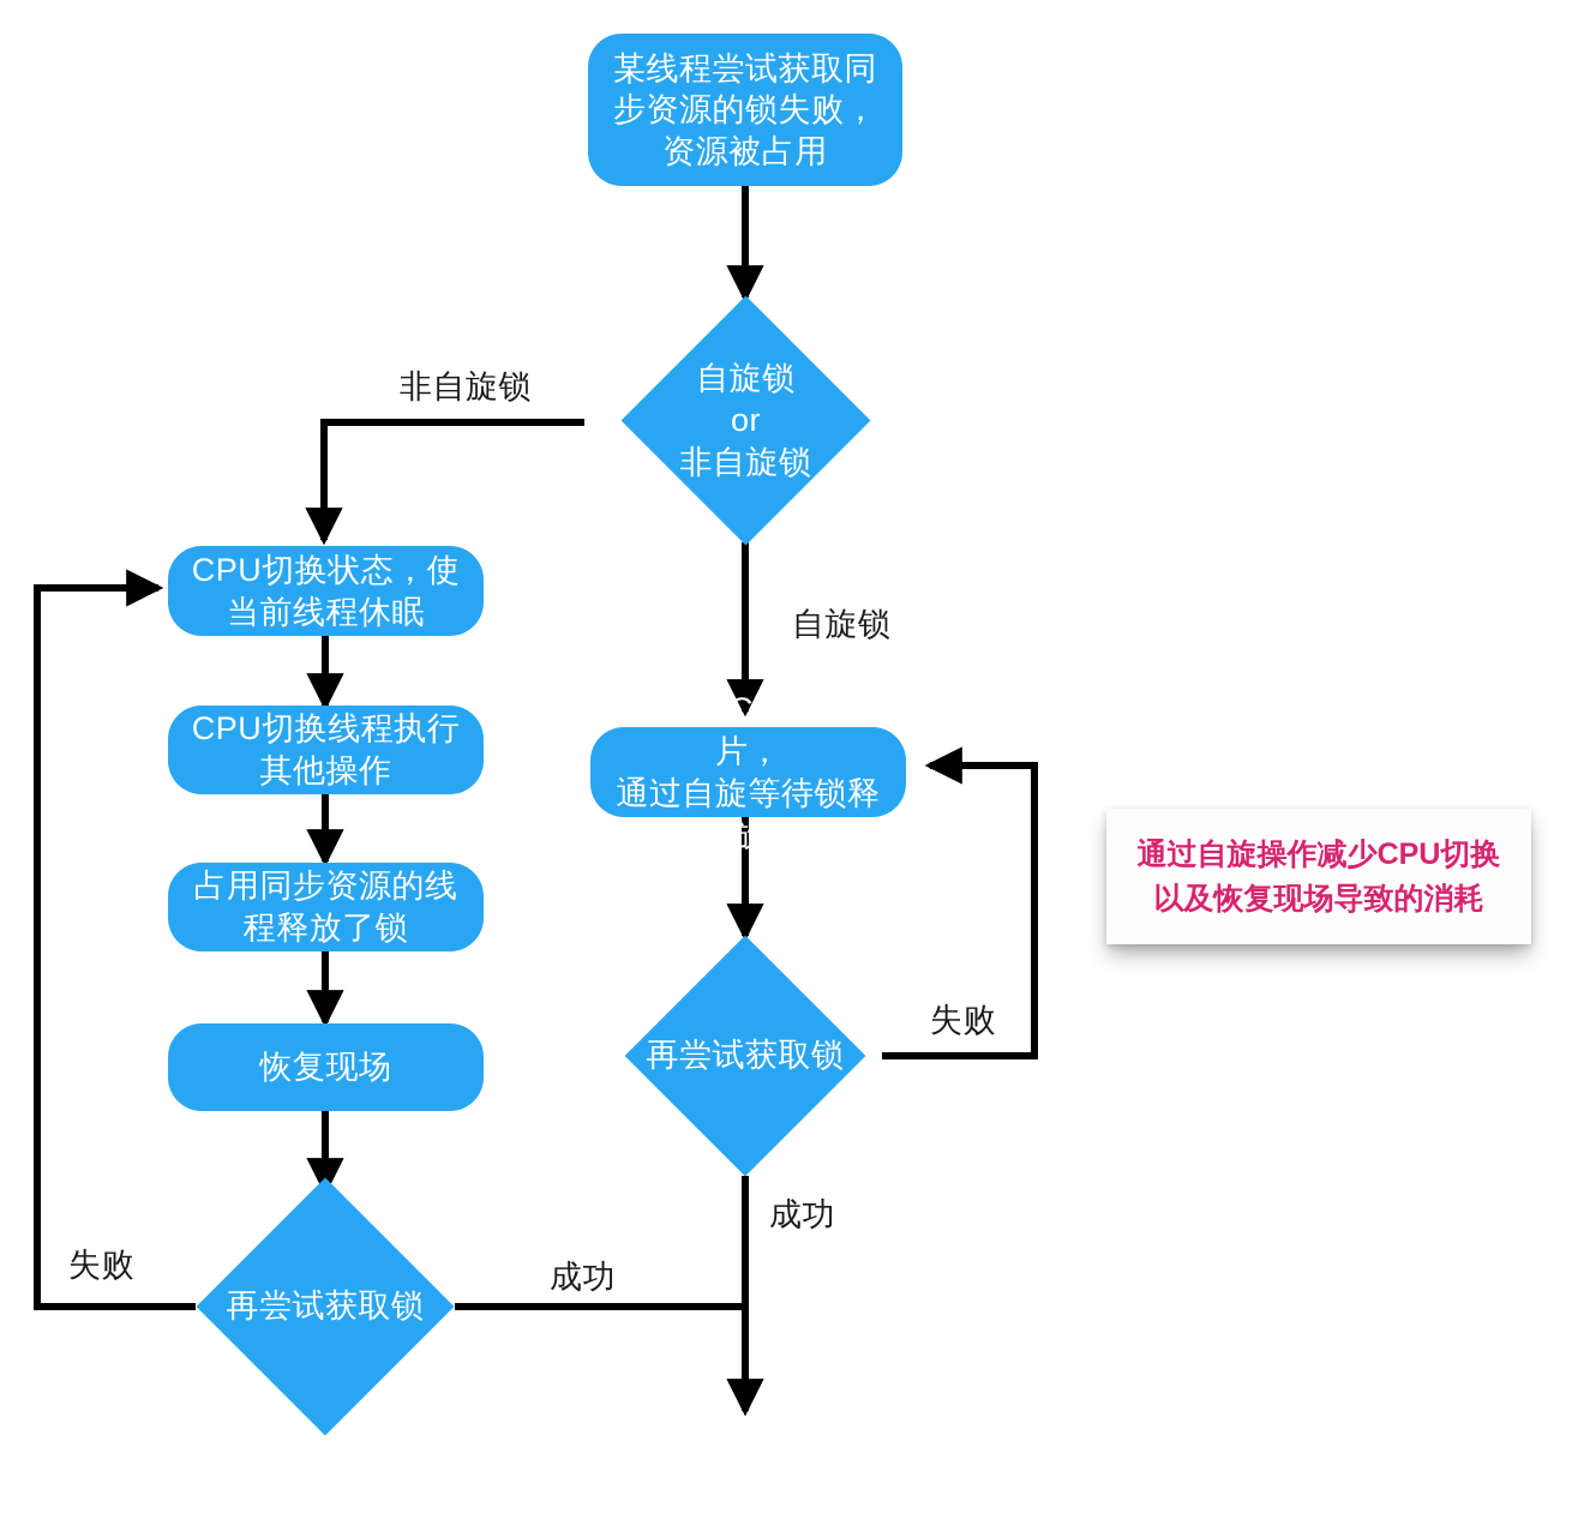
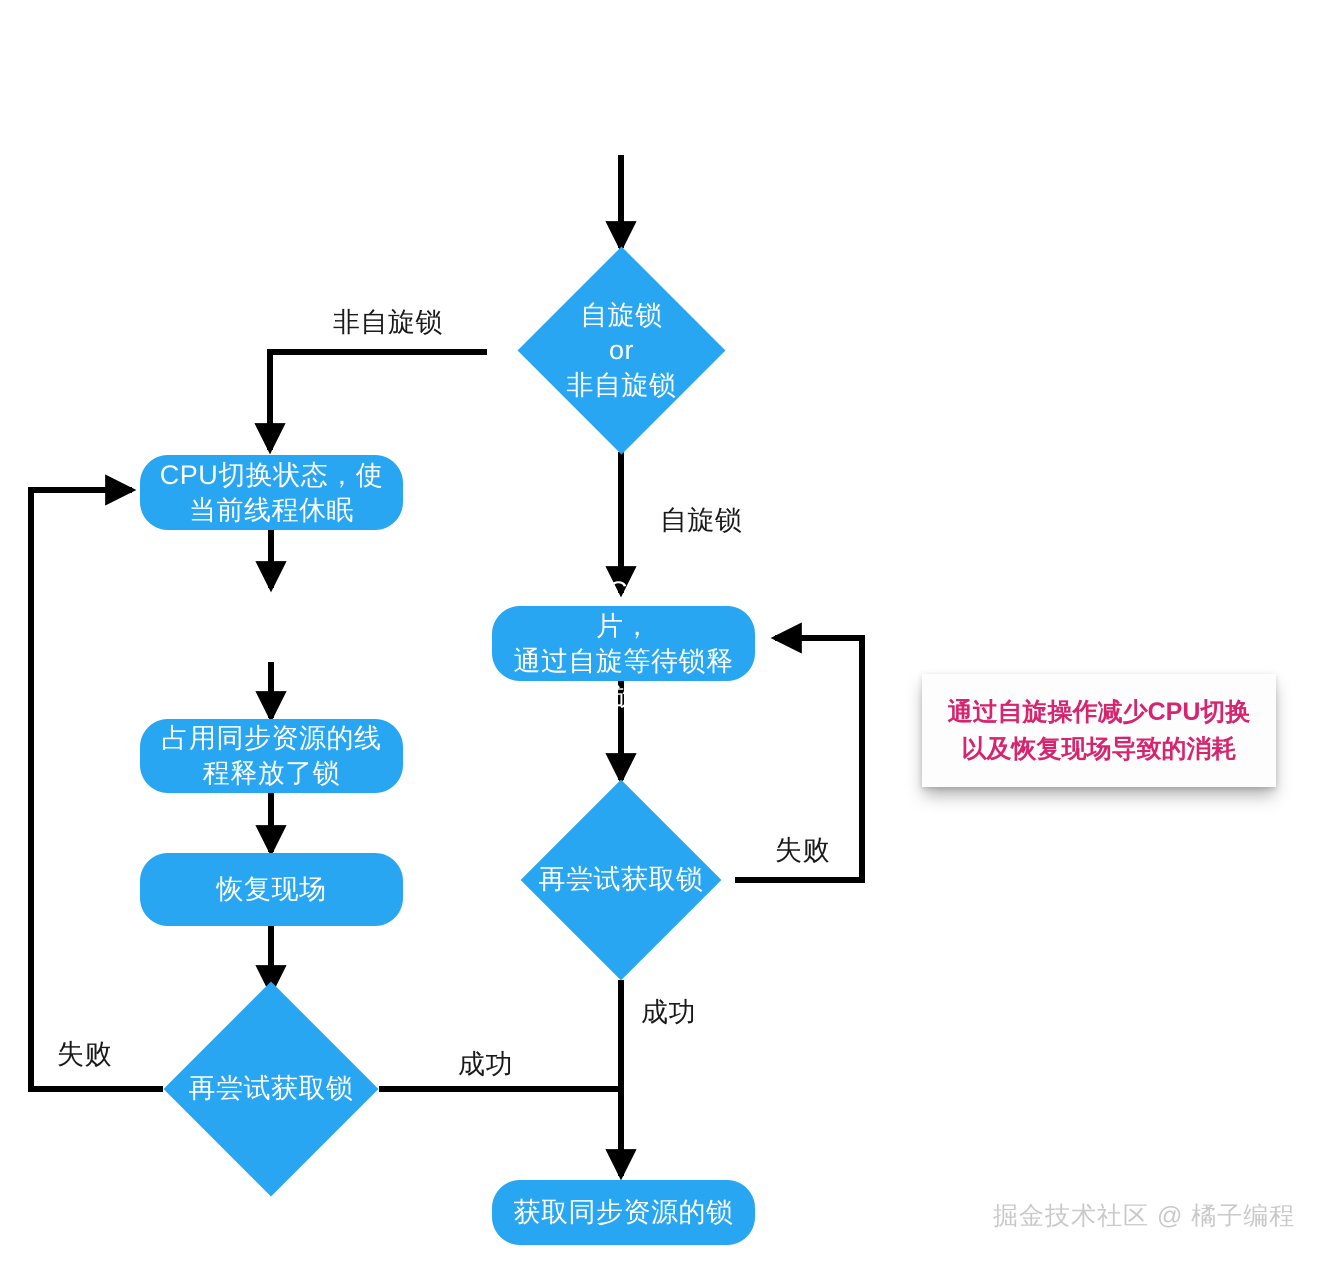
- 某线程尝试获取同
- 步资源的锁失败，
- 资源被占用
  自旋锁
  or
  非自旋锁
  CPU切换状态，使
  当前线程休眠
- CPU切换线程执行
- 其他操作
  占用同步资源的线
  程释放了锁
  恢复现场
  再尝试获取锁
  不放弃CPU时间片，
  通过自旋等待锁释放
  再尝试获取锁
+ 获取同步资源的锁
  非自旋锁
  自旋锁
  失败
  成功
  失败
  成功
  通过自旋操作减少CPU切换
  以及恢复现场导致的消耗
+ 掘金技术社区 @ 橘子编程
